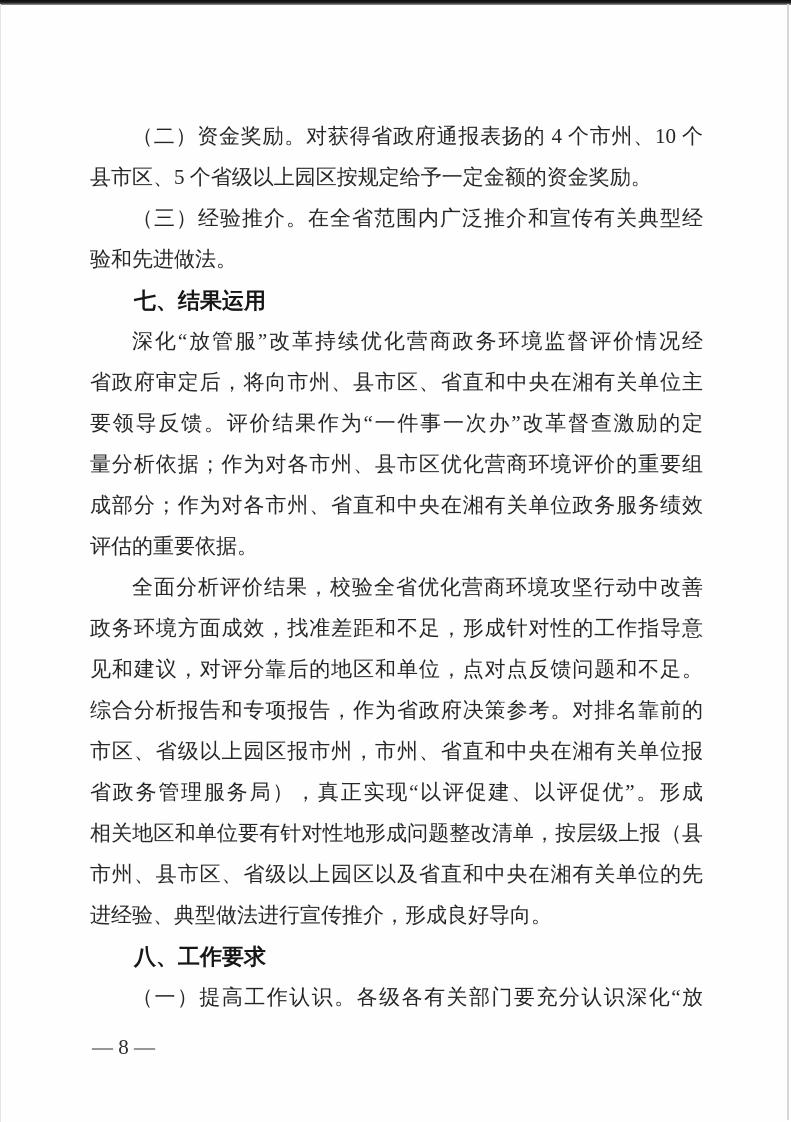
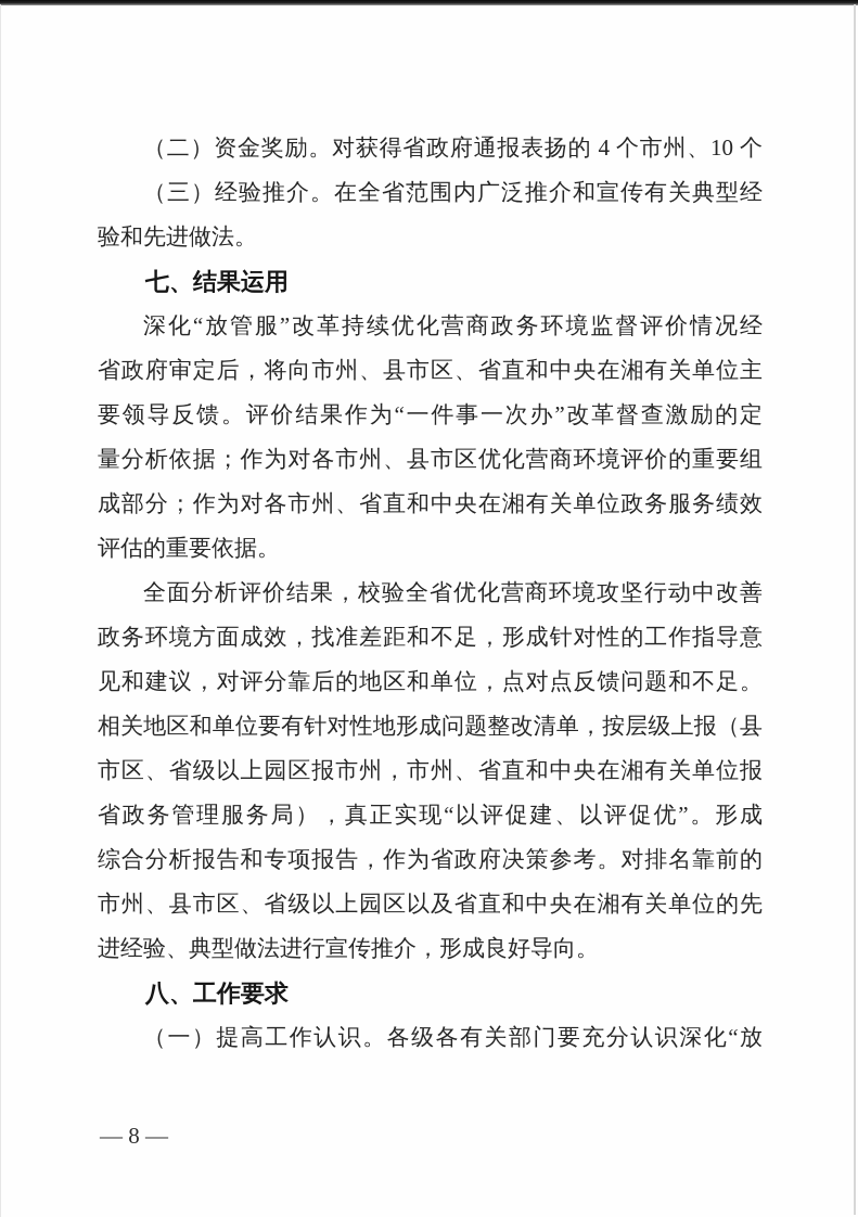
  （二）资金奖励。对获得省政府通报表扬的 4 个市州、10 个
- 县市区、5 个省级以上园区按规定给予一定金额的资金奖励。
  （三）经验推介。在全省范围内广泛推介和宣传有关典型经
  验和先进做法。
  七、结果运用
  深化“放管服”改革持续优化营商政务环境监督评价情况经
  省政府审定后，将向市州、县市区、省直和中央在湘有关单位主
  要领导反馈。评价结果作为“一件事一次办”改革督查激励的定
  量分析依据；作为对各市州、县市区优化营商环境评价的重要组
  成部分；作为对各市州、省直和中央在湘有关单位政务服务绩效
  评估的重要依据。
  全面分析评价结果，校验全省优化营商环境攻坚行动中改善
  政务环境方面成效，找准差距和不足，形成针对性的工作指导意
  见和建议，对评分靠后的地区和单位，点对点反馈问题和不足。
- 综合分析报告和专项报告，作为省政府决策参考。对排名靠前的
+ 相关地区和单位要有针对性地形成问题整改清单，按层级上报（县
  市区、省级以上园区报市州，市州、省直和中央在湘有关单位报
  省政务管理服务局），真正实现“以评促建、以评促优”。形成
- 相关地区和单位要有针对性地形成问题整改清单，按层级上报（县
+ 综合分析报告和专项报告，作为省政府决策参考。对排名靠前的
  市州、县市区、省级以上园区以及省直和中央在湘有关单位的先
  进经验、典型做法进行宣传推介，形成良好导向。
  八、工作要求
  （一）提高工作认识。各级各有关部门要充分认识深化“放
  — 8 —
